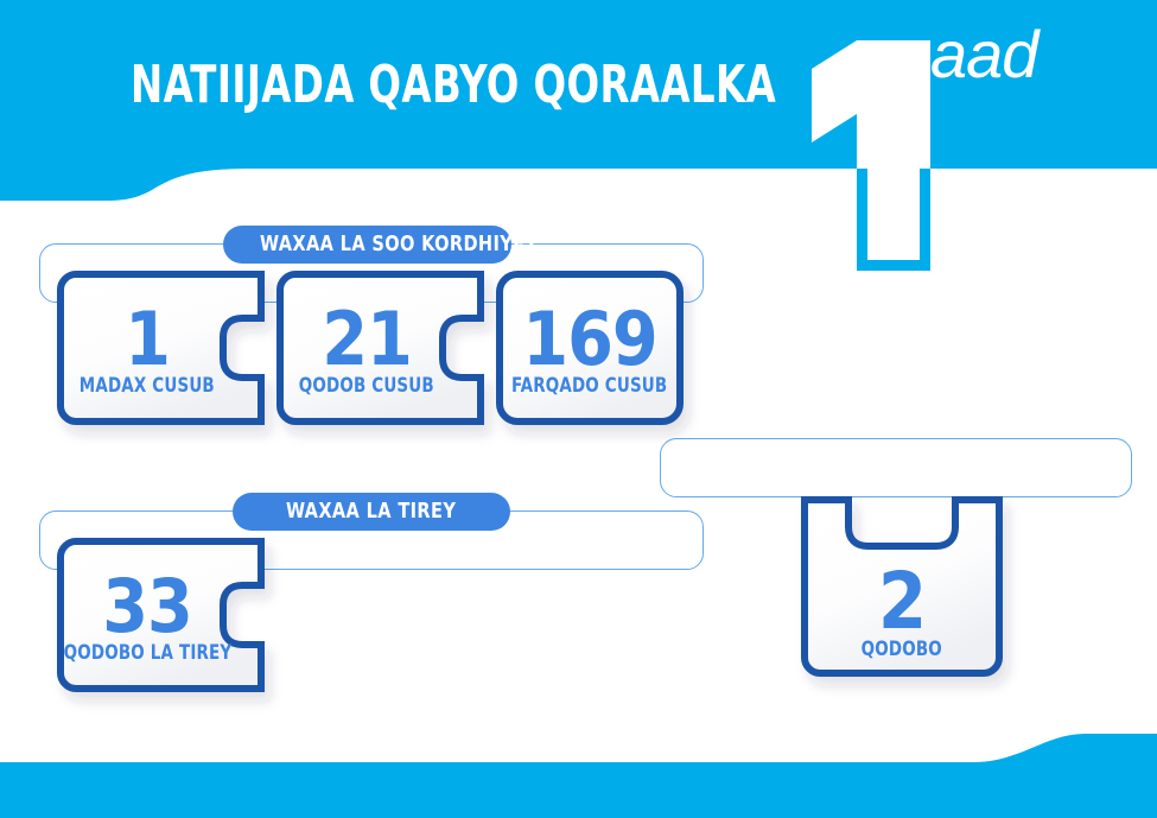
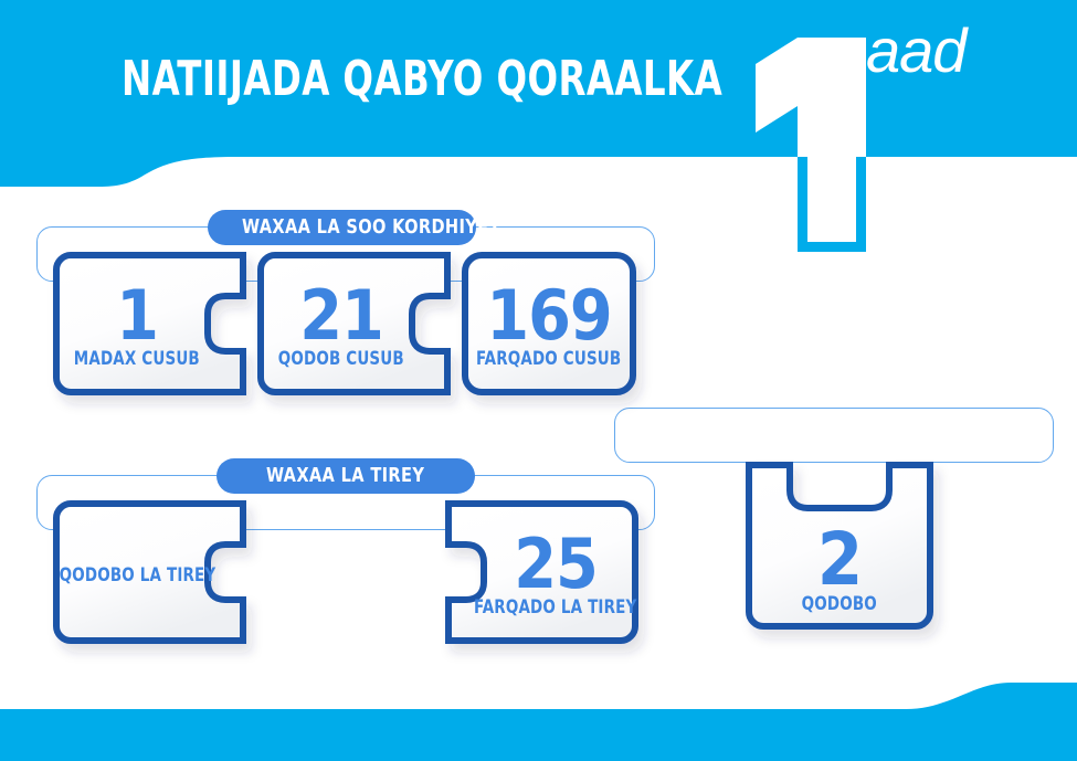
  NATIIJADA QABYO QORAALKA
  aad
  WAXAA LA SOO KORDHIYEY
  1
  MADAX CUSUB
  21
  QODOB CUSUB
  169
  FARQADO CUSUB
  WAXAA LA TIREY
- 33
  QODOBO LA TIREY
+ 25
+ FARQADO LA TIREY
  2
  QODOBO
